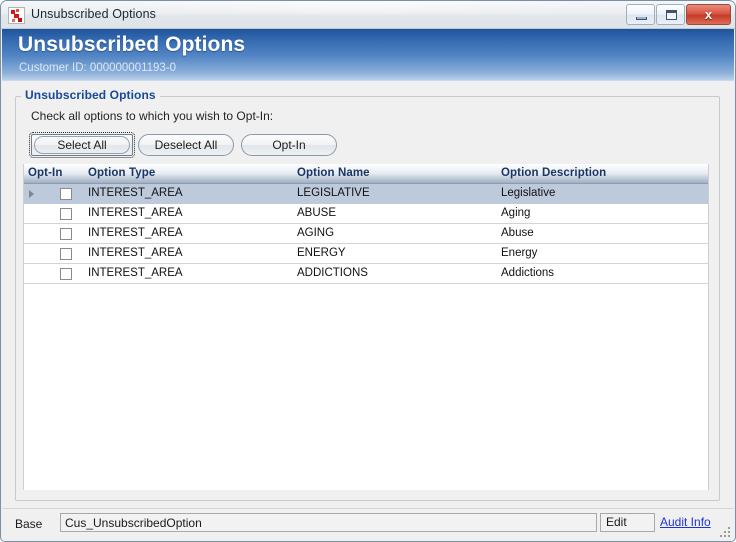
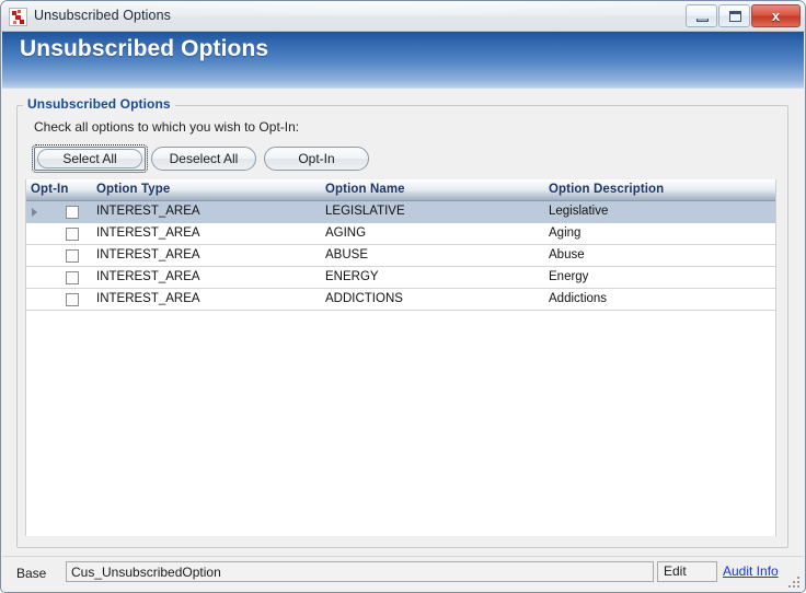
  Unsubscribed Options
  x
  Unsubscribed Options
- Customer ID: 000000001193-0
  Unsubscribed Options
  Check all options to which you wish to Opt-In:
  Select All
  Deselect All
  Opt-In
  Opt-In
  Option Type
  Option Name
  Option Description
  INTEREST_AREA
  LEGISLATIVE
  Legislative
  INTEREST_AREA
- ABUSE
+ AGING
  Aging
  INTEREST_AREA
- AGING
+ ABUSE
  Abuse
  INTEREST_AREA
  ENERGY
  Energy
  INTEREST_AREA
  ADDICTIONS
  Addictions
  Base
  Cus_UnsubscribedOption
  Edit
  Audit Info
